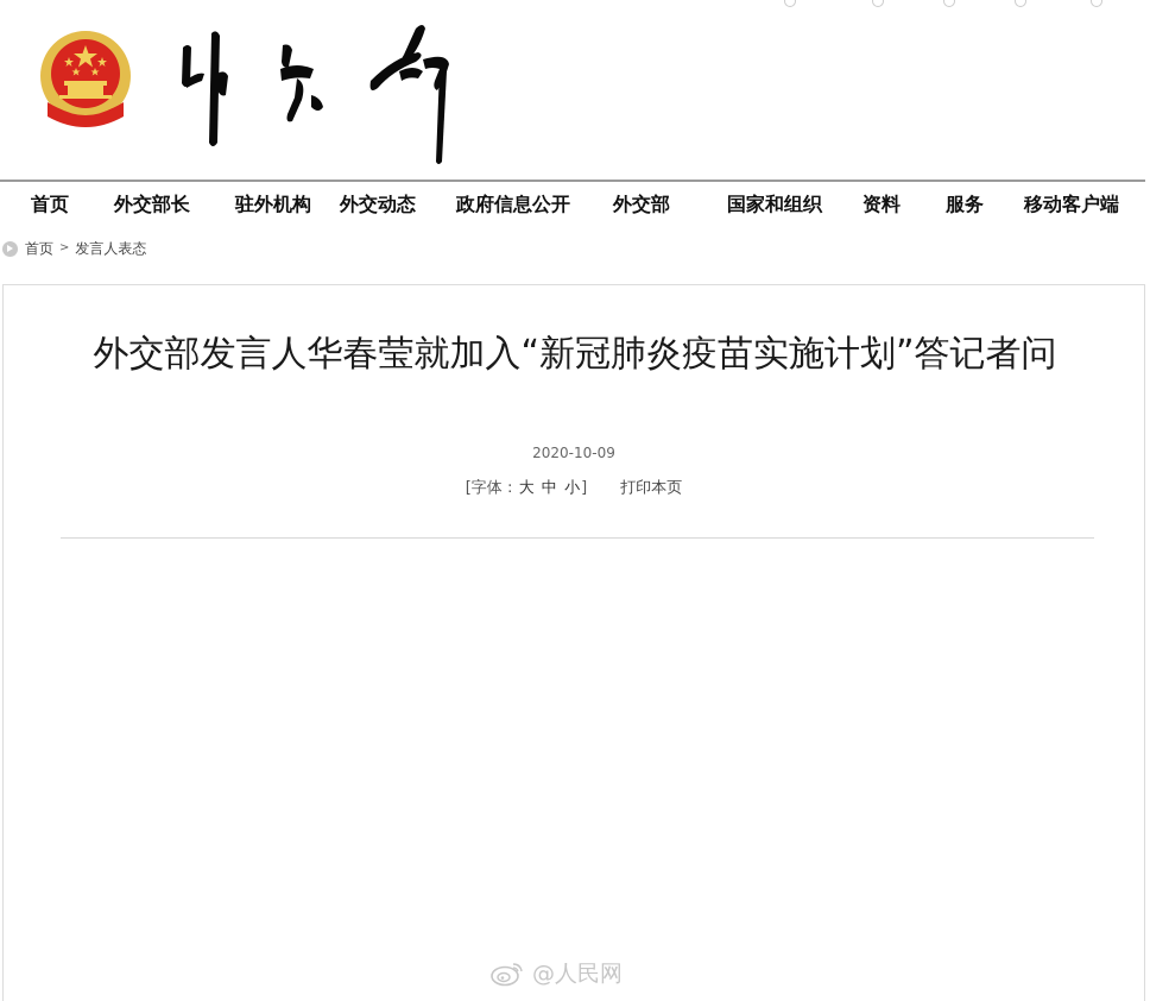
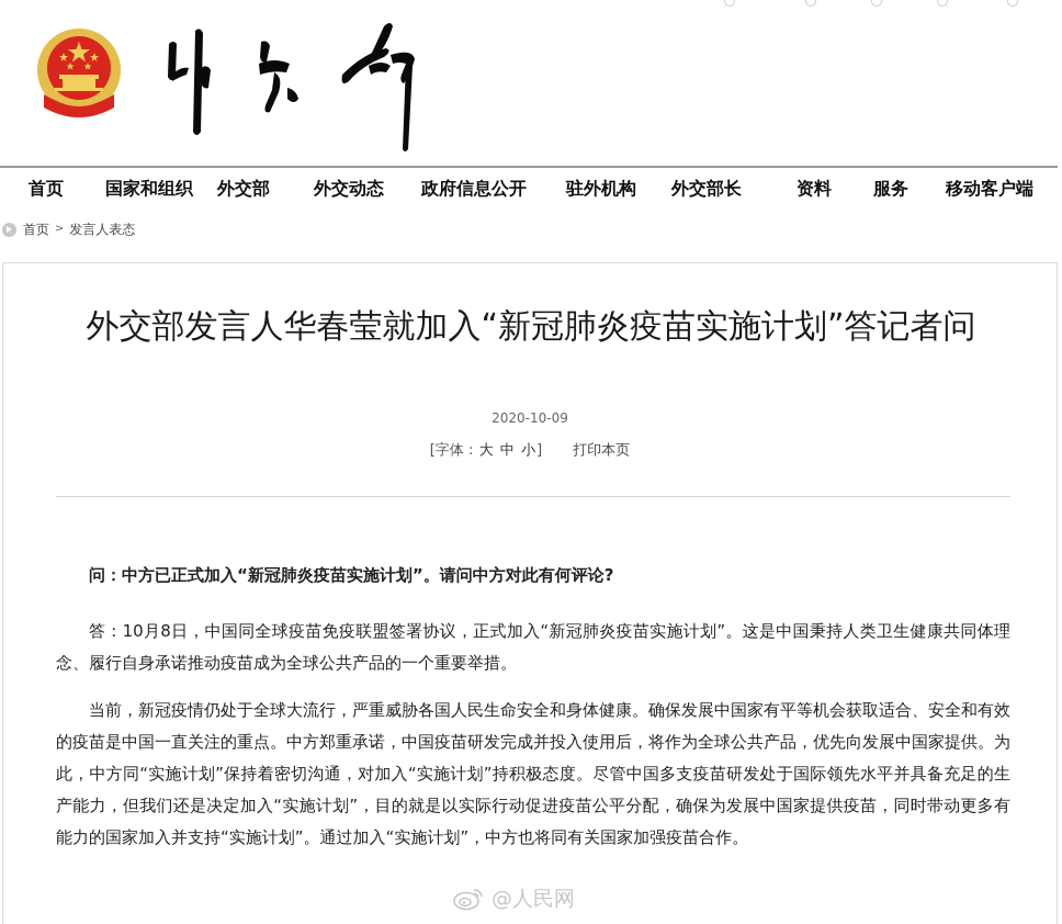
  首页
- 外交部长
+ 国家和组织
- 驻外机构
+ 外交部
  外交动态
  政府信息公开
- 外交部
+ 驻外机构
- 国家和组织
+ 外交部长
  资料
  服务
  移动客户端
  首页
  >
  发言人表态
  外交部发言人华春莹就加入“新冠肺炎疫苗实施计划”答记者问
  2020-10-09
  [字体：大 中 小] 打印本页
+ 问：中方已正式加入“新冠肺炎疫苗实施计划”。请问中方对此有何评论?
+ 答：10月8日，中国同全球疫苗免疫联盟签署协议，正式加入“新冠肺炎疫苗实施计划”。这是中国秉持人类卫生健康共同体理念、履行自身承诺推动疫苗成为全球公共产品的一个重要举措。
+ 当前，新冠疫情仍处于全球大流行，严重威胁各国人民生命安全和身体健康。确保发展中国家有平等机会获取适合、安全和有效的疫苗是中国一直关注的重点。中方郑重承诺，中国疫苗研发完成并投入使用后，将作为全球公共产品，优先向发展中国家提供。为此，中方同“实施计划”保持着密切沟通，对加入“实施计划”持积极态度。尽管中国多支疫苗研发处于国际领先水平并具备充足的生产能力，但我们还是决定加入“实施计划”，目的就是以实际行动促进疫苗公平分配，确保为发展中国家提供疫苗，同时带动更多有能力的国家加入并支持“实施计划”。通过加入“实施计划”，中方也将同有关国家加强疫苗合作。
  @人民网
